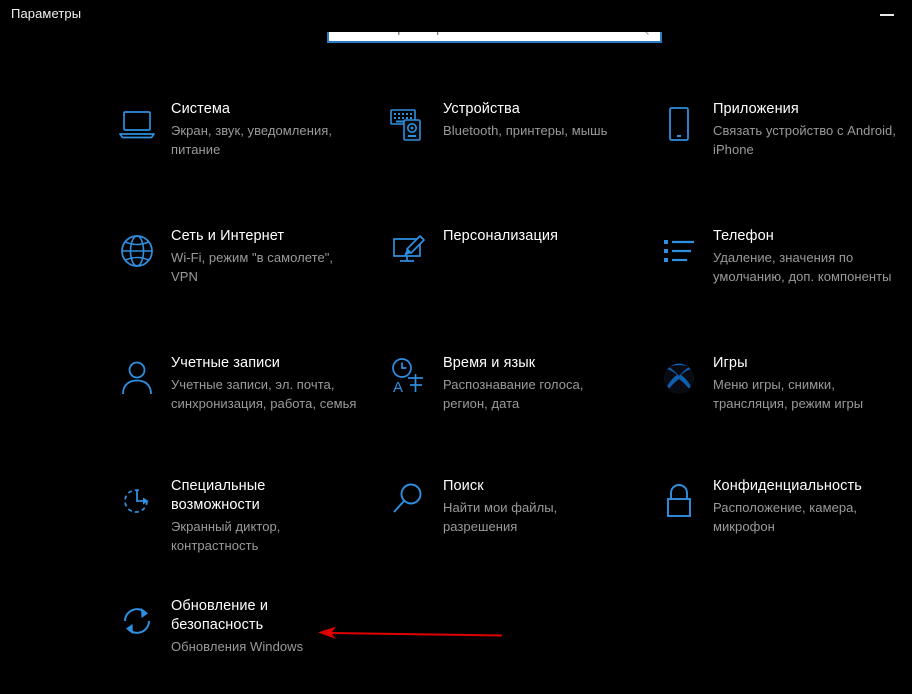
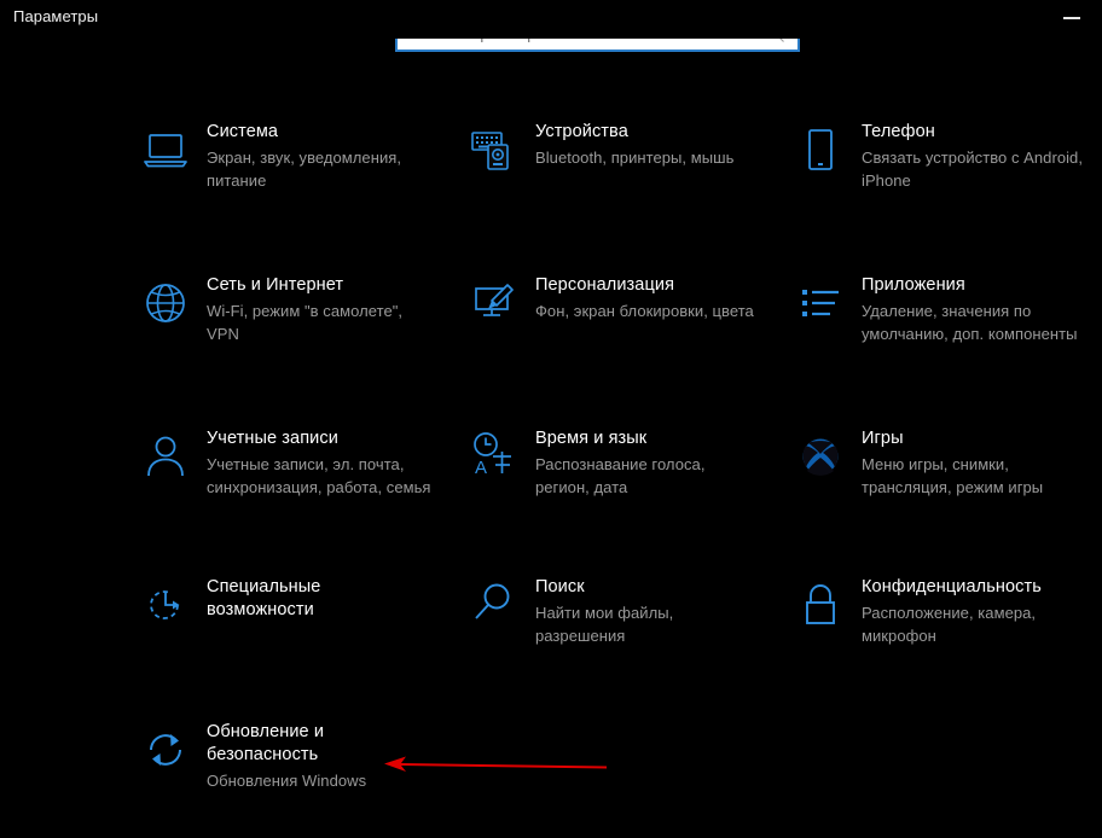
  Параметры
  Система
  Экран, звук, уведомления,
  питание
  Устройства
  Bluetooth, принтеры, мышь
- Приложения
+ Телефон
  Связать устройство с Android,
  iPhone
  Сеть и Интернет
  Wi-Fi, режим "в самолете",
  VPN
  Персонализация
+ Фон, экран блокировки, цвета
- Телефон
+ Приложения
  Удаление, значения по
  умолчанию, доп. компоненты
  Учетные записи
  Учетные записи, эл. почта,
  синхронизация, работа, семья
  A
  Время и язык
  Распознавание голоса,
  регион, дата
  Игры
  Меню игры, снимки,
  трансляция, режим игры
  Специальные
  возможности
- Экранный диктор,
- контрастность
  Поиск
  Найти мои файлы,
  разрешения
  Конфиденциальность
  Расположение, камера,
  микрофон
  Обновление и
  безопасность
  Обновления Windows
